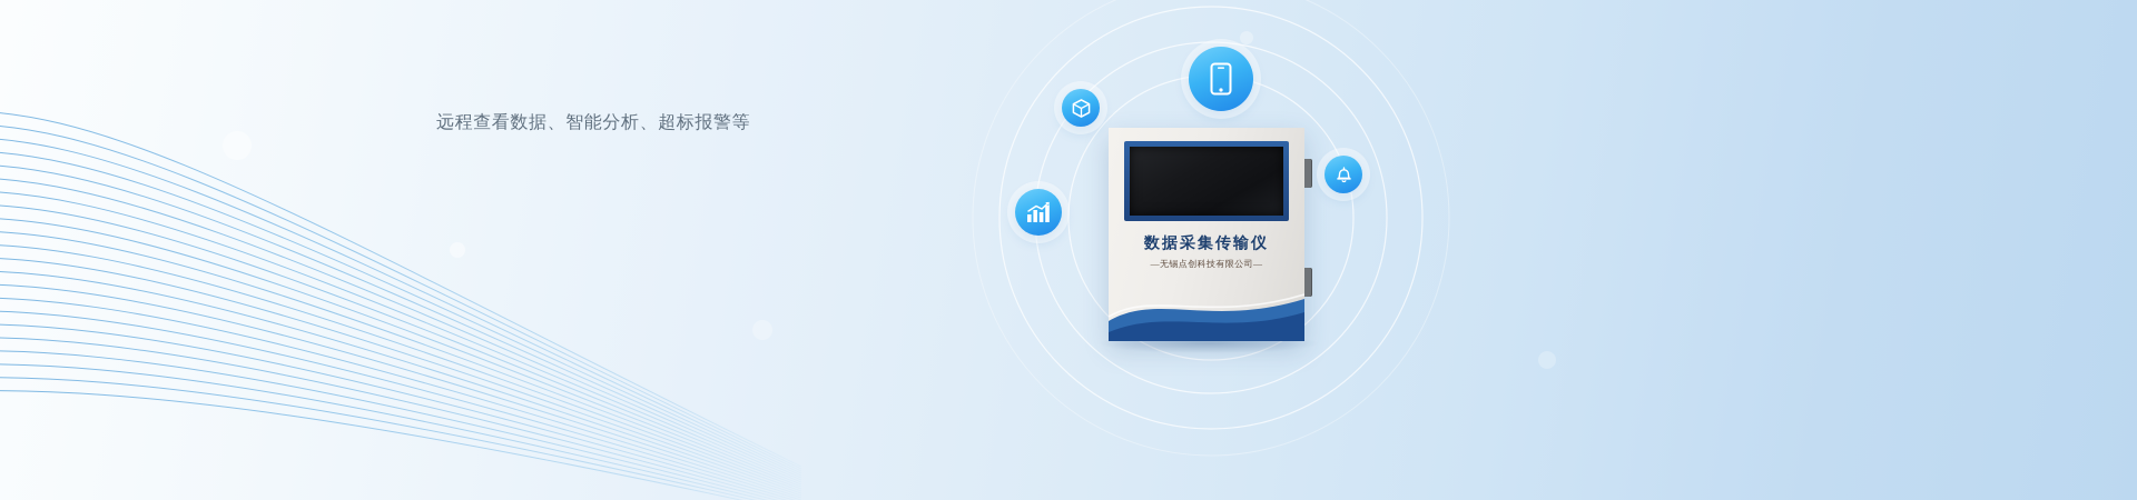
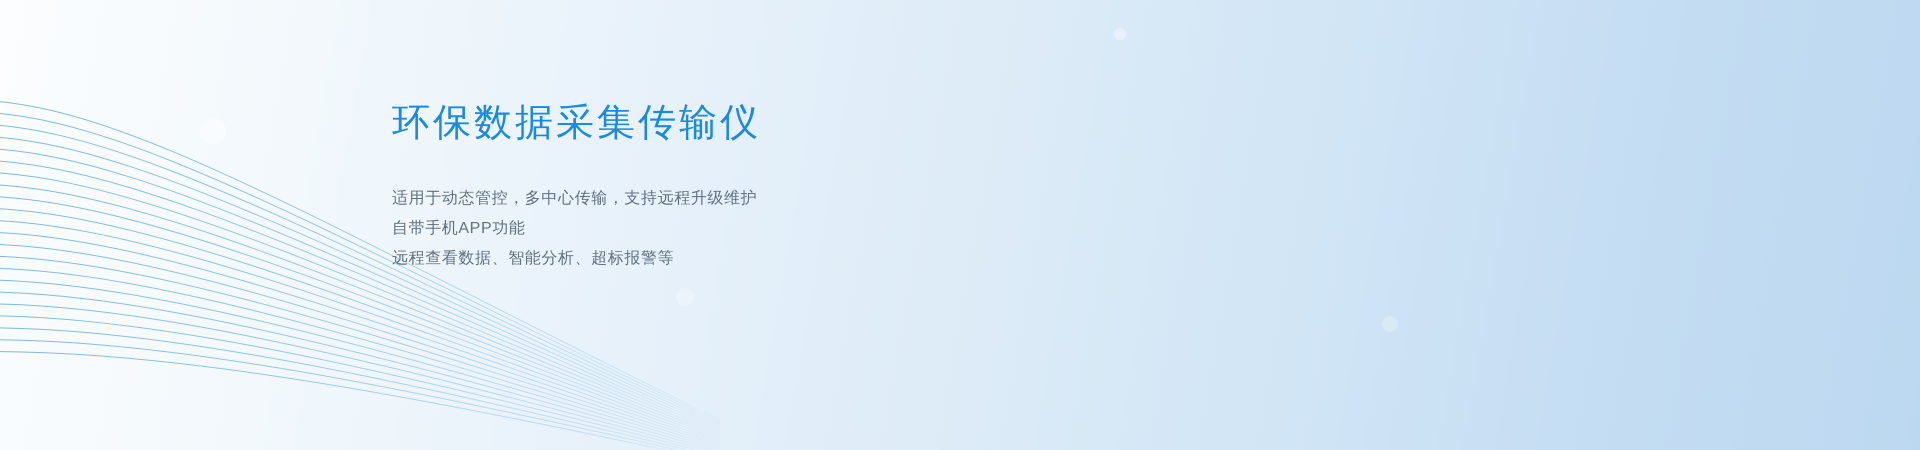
+ 环保数据采集传输仪
+ 适用于动态管控，多中心传输，支持远程升级维护
+ 自带手机APP功能
  远程查看数据、智能分析、超标报警等
- 数据采集传输仪
- —无锡点创科技有限公司—
